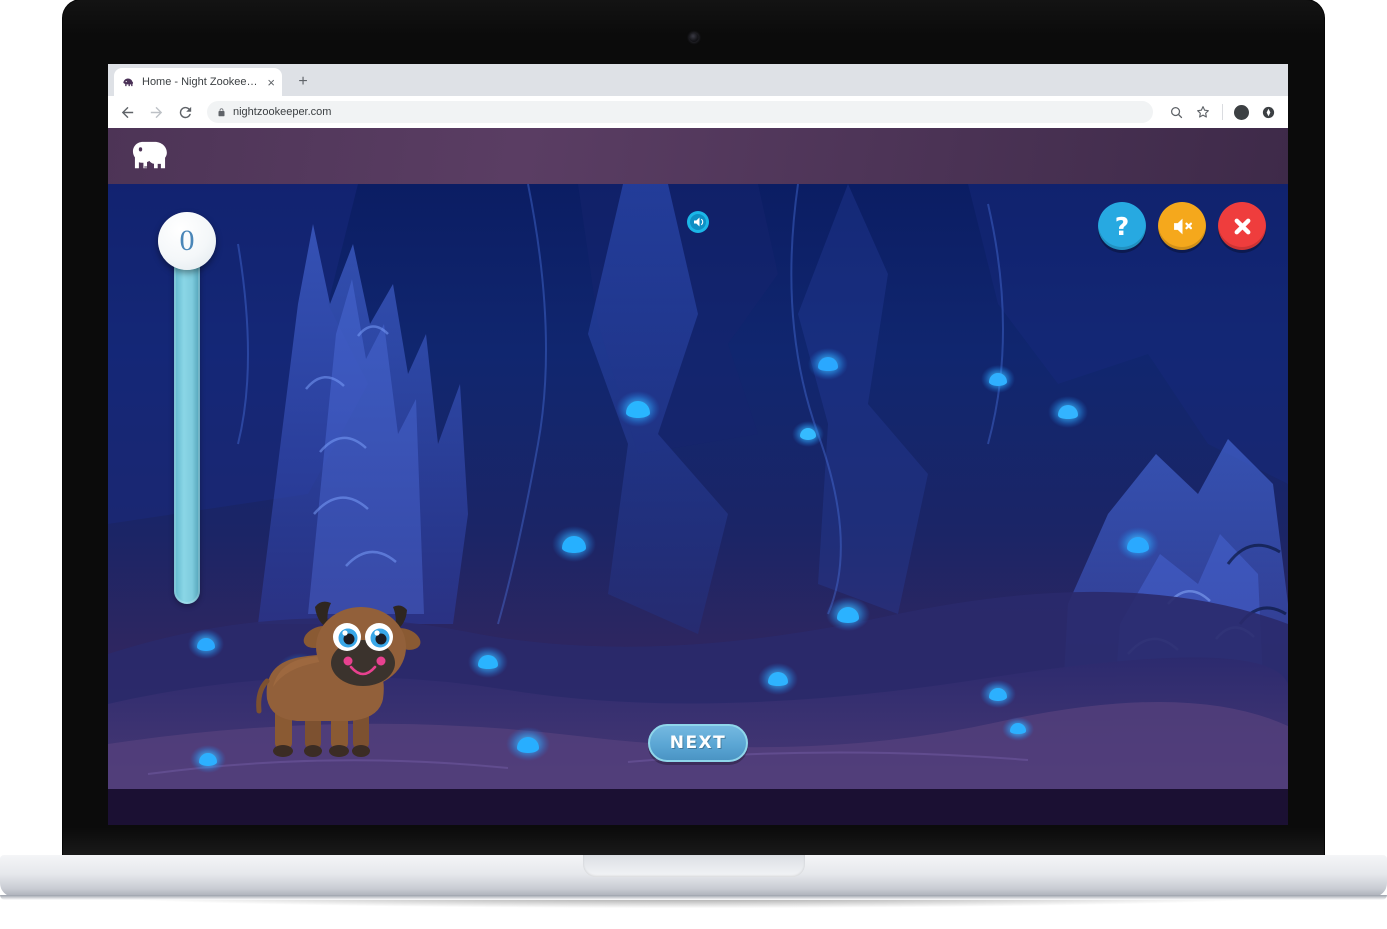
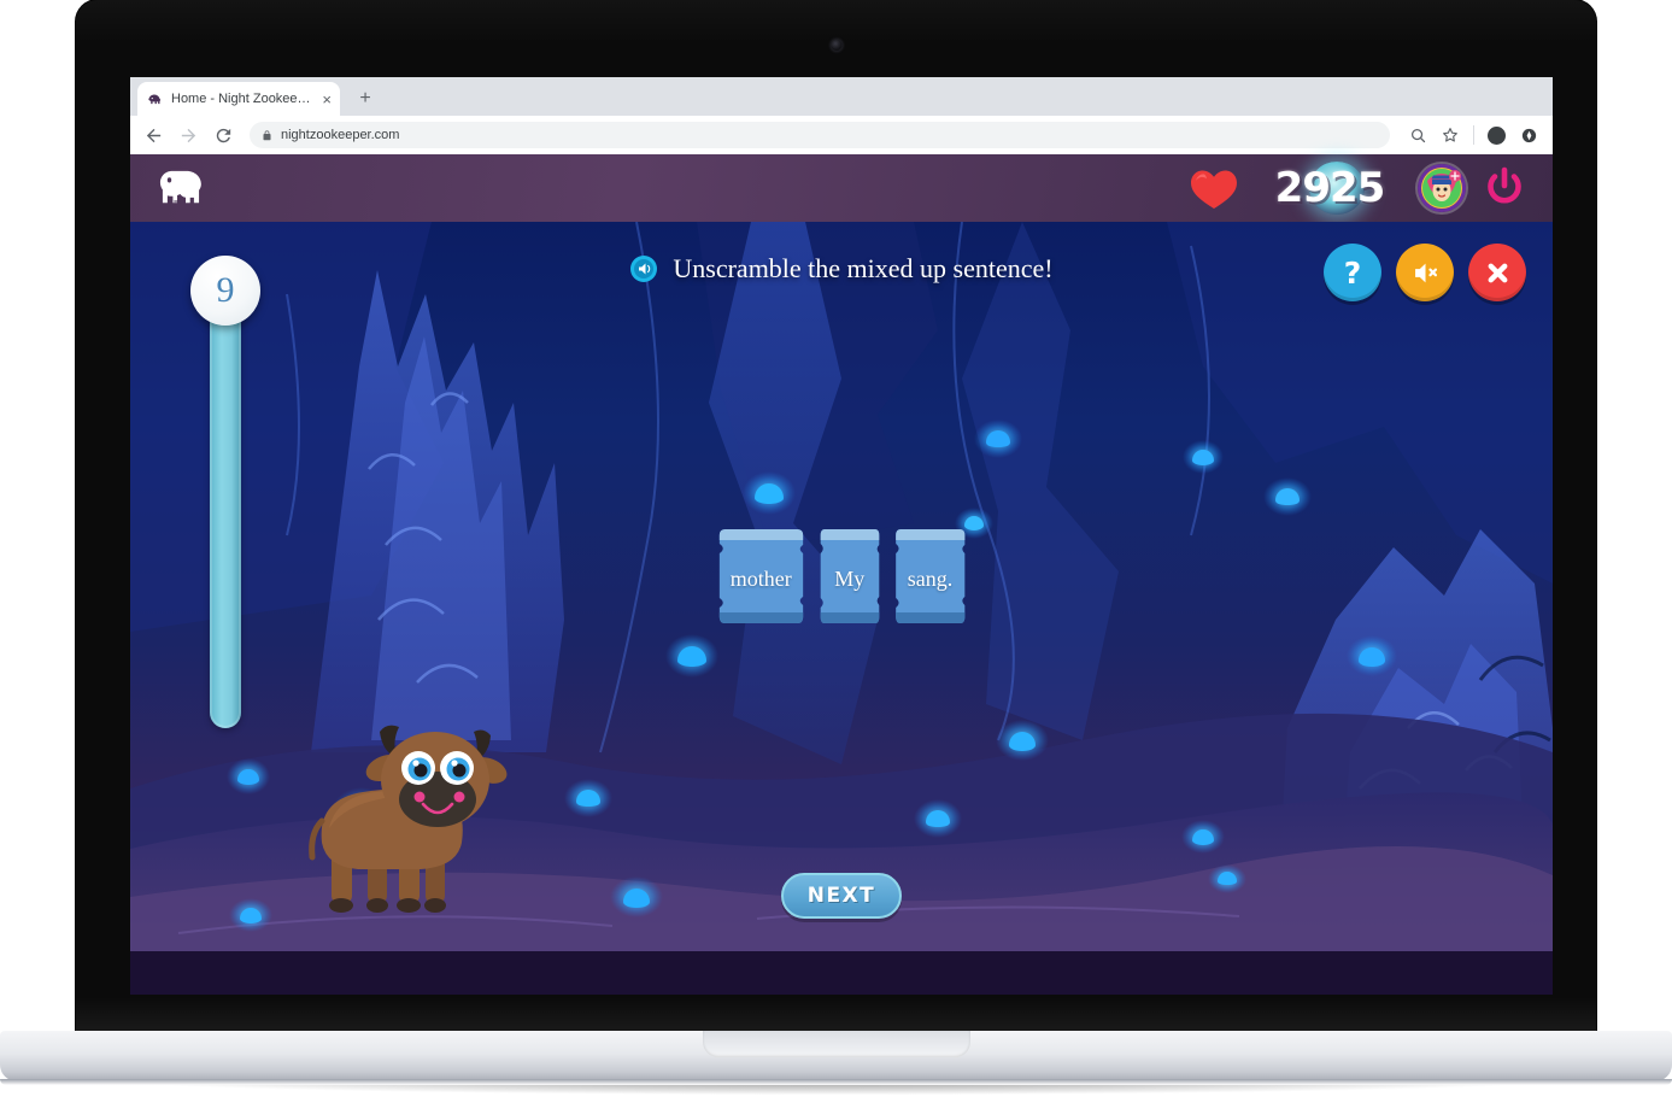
  Home - Night Zookeepe
  ×
  +
  nightzookeeper.com
+ 2925
+ Unscramble the mixed up sentence!
  ?
- 0
+ 9
+ mother
+ My
+ sang.
  NEXT
